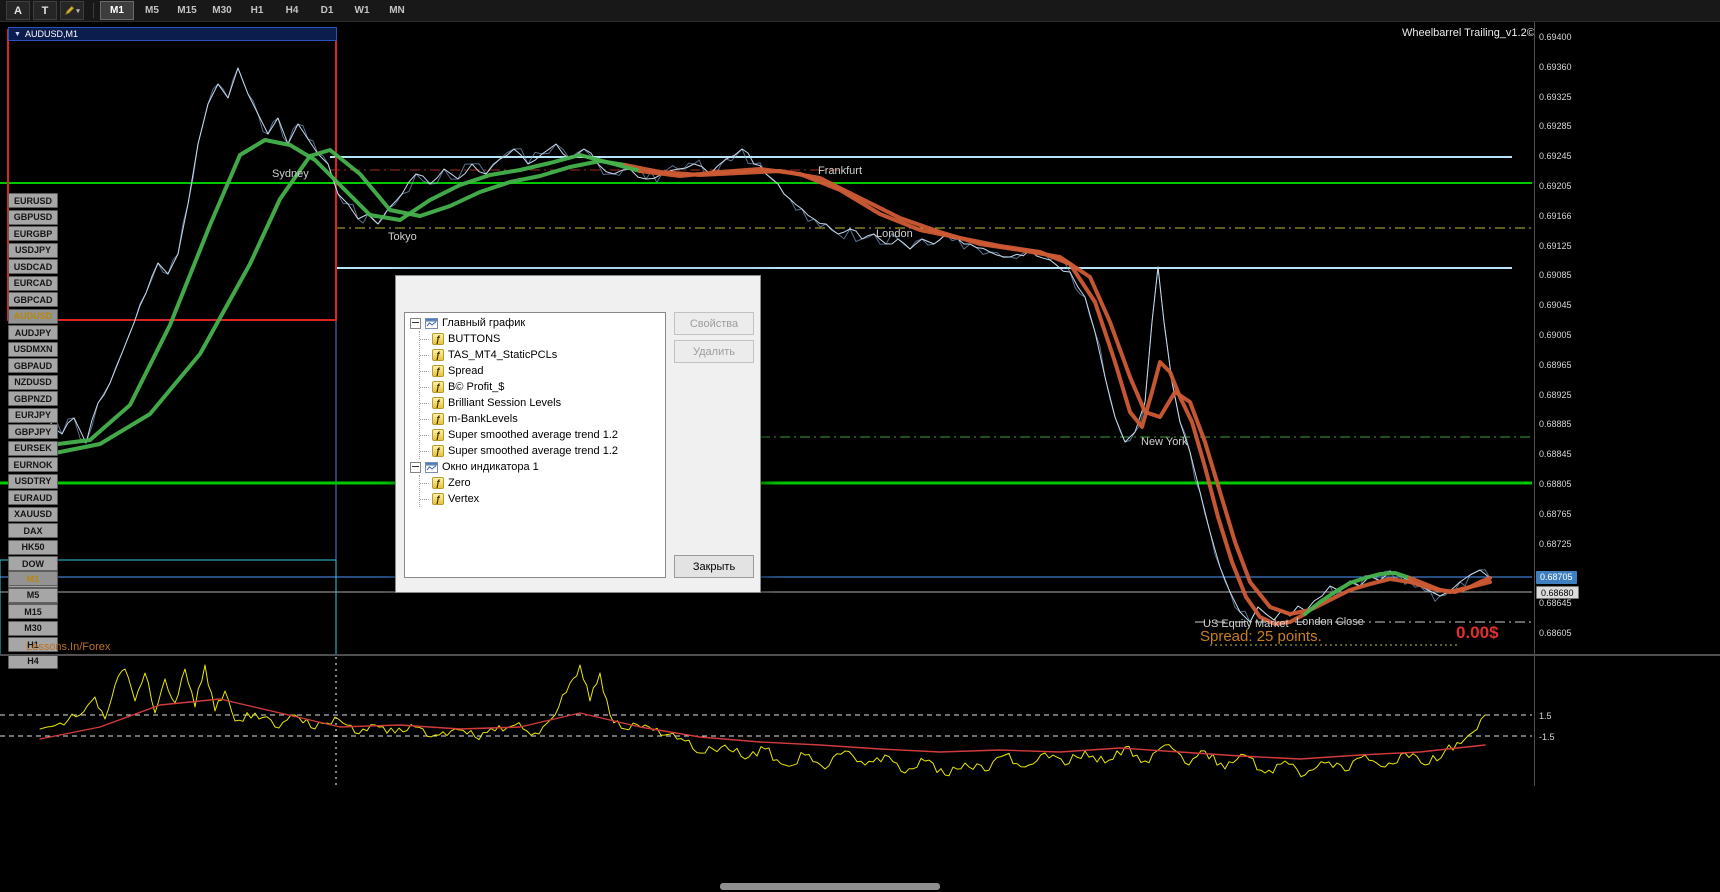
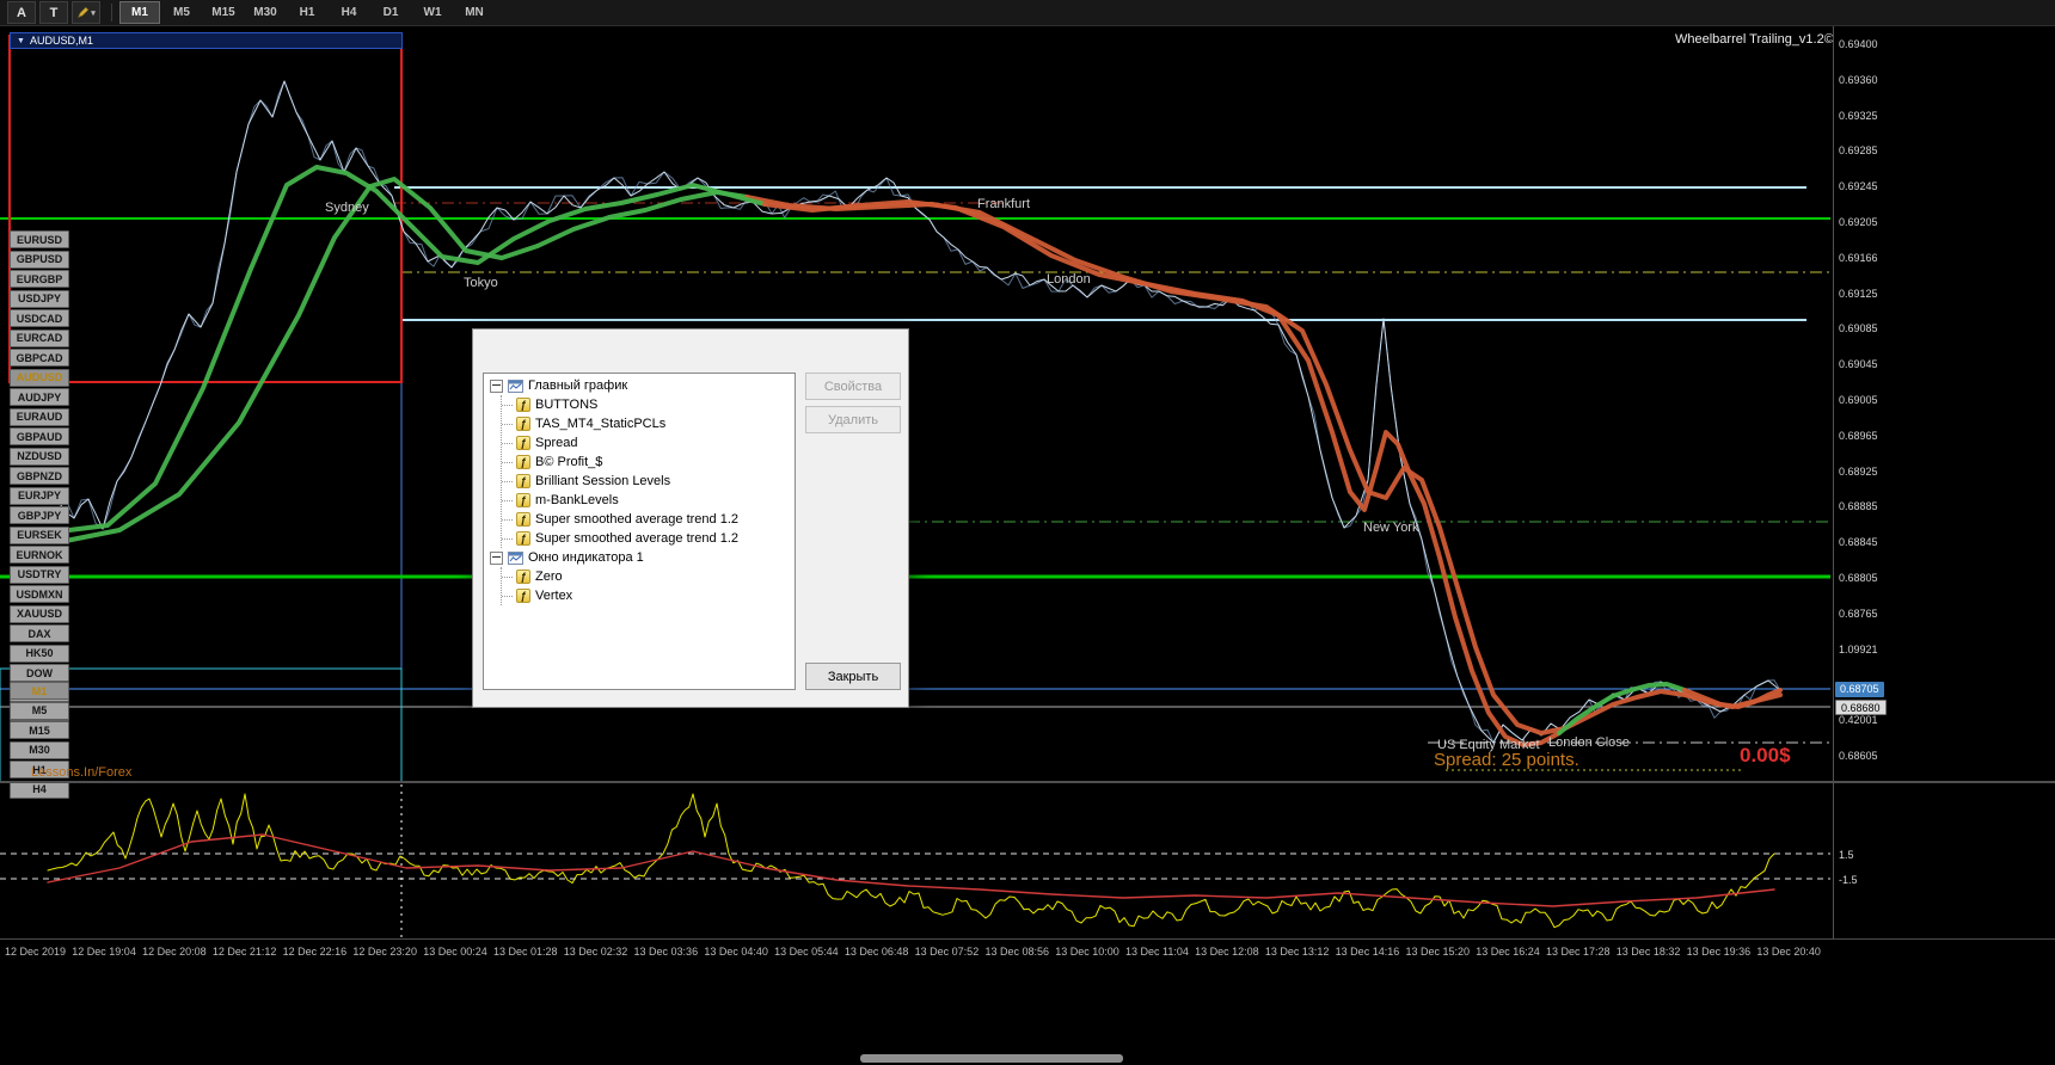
  A
  T
  M1
  M5
  M15
  M30
  H1
  H4
  D1
  W1
  MN
  AUDUSD,M1
  Wheelbarrel Trailing_v1.2©
  EURUSD
  GBPUSD
  EURGBP
  USDJPY
  USDCAD
  EURCAD
  GBPCAD
  AUDUSD
  AUDJPY
- USDMXN
+ EURAUD
  GBPAUD
  NZDUSD
  GBPNZD
  EURJPY
  GBPJPY
  EURSEK
  EURNOK
  USDTRY
- EURAUD
+ USDMXN
  XAUUSD
  DAX
  HK50
  DOW
  M1
  M5
  M15
  M30
  H1
  H4
  Spread: 25 points.
  0.00$
  Lessons.In/Forex
  Sydney
  Tokyo
  Frankfurt
  London
  New York
  US Equity Market
  London Close
  0.69400
  0.69360
  0.69325
  0.69285
  0.69245
  0.69205
  0.69166
  0.69125
  0.69085
  0.69045
  0.69005
  0.68965
  0.68925
  0.68885
  0.68845
  0.68805
  0.68765
- 0.68725
+ 1.09921
- 0.68645
+ 0.42001
  0.68605
  1.5
  -1.5
  0.68705
  0.68680
+ 12 Dec 2019
+ 12 Dec 19:04
+ 12 Dec 20:08
+ 12 Dec 21:12
+ 12 Dec 22:16
+ 12 Dec 23:20
+ 13 Dec 00:24
+ 13 Dec 01:28
+ 13 Dec 02:32
+ 13 Dec 03:36
+ 13 Dec 04:40
+ 13 Dec 05:44
+ 13 Dec 06:48
+ 13 Dec 07:52
+ 13 Dec 08:56
+ 13 Dec 10:00
+ 13 Dec 11:04
+ 13 Dec 12:08
+ 13 Dec 13:12
+ 13 Dec 14:16
+ 13 Dec 15:20
+ 13 Dec 16:24
+ 13 Dec 17:28
+ 13 Dec 18:32
+ 13 Dec 19:36
+ 13 Dec 20:40
  Главный график
  ƒ
  BUTTONS
  ƒ
  TAS_MT4_StaticPCLs
  ƒ
  Spread
  ƒ
  B© Profit_$
  ƒ
  Brilliant Session Levels
  ƒ
  m-BankLevels
  ƒ
  Super smoothed average trend 1.2
  ƒ
  Super smoothed average trend 1.2
  Окно индикатора 1
  ƒ
  Zero
  ƒ
  Vertex
  Свойства
  Удалить
  Закрыть
